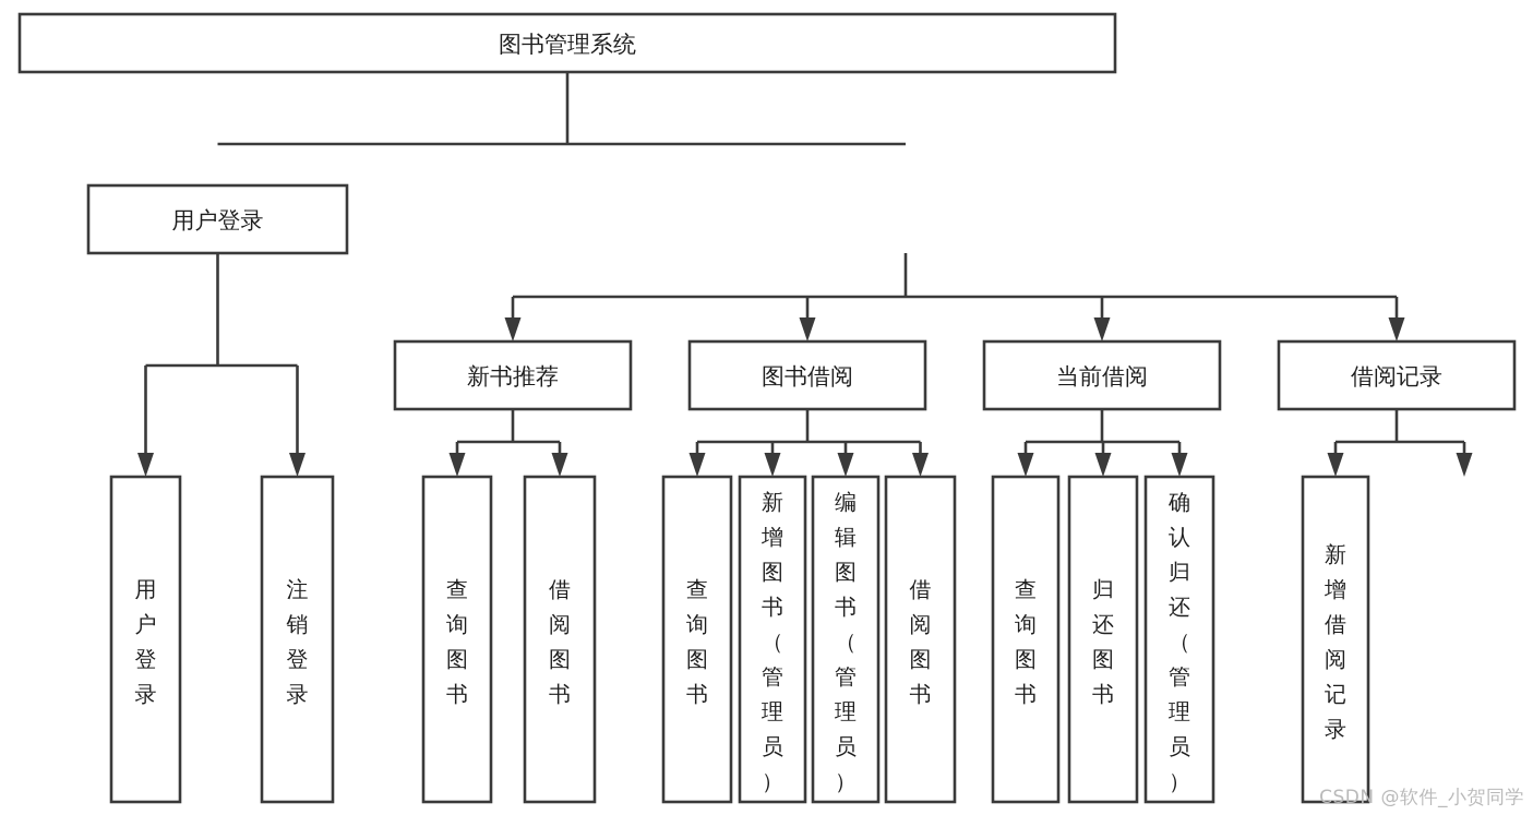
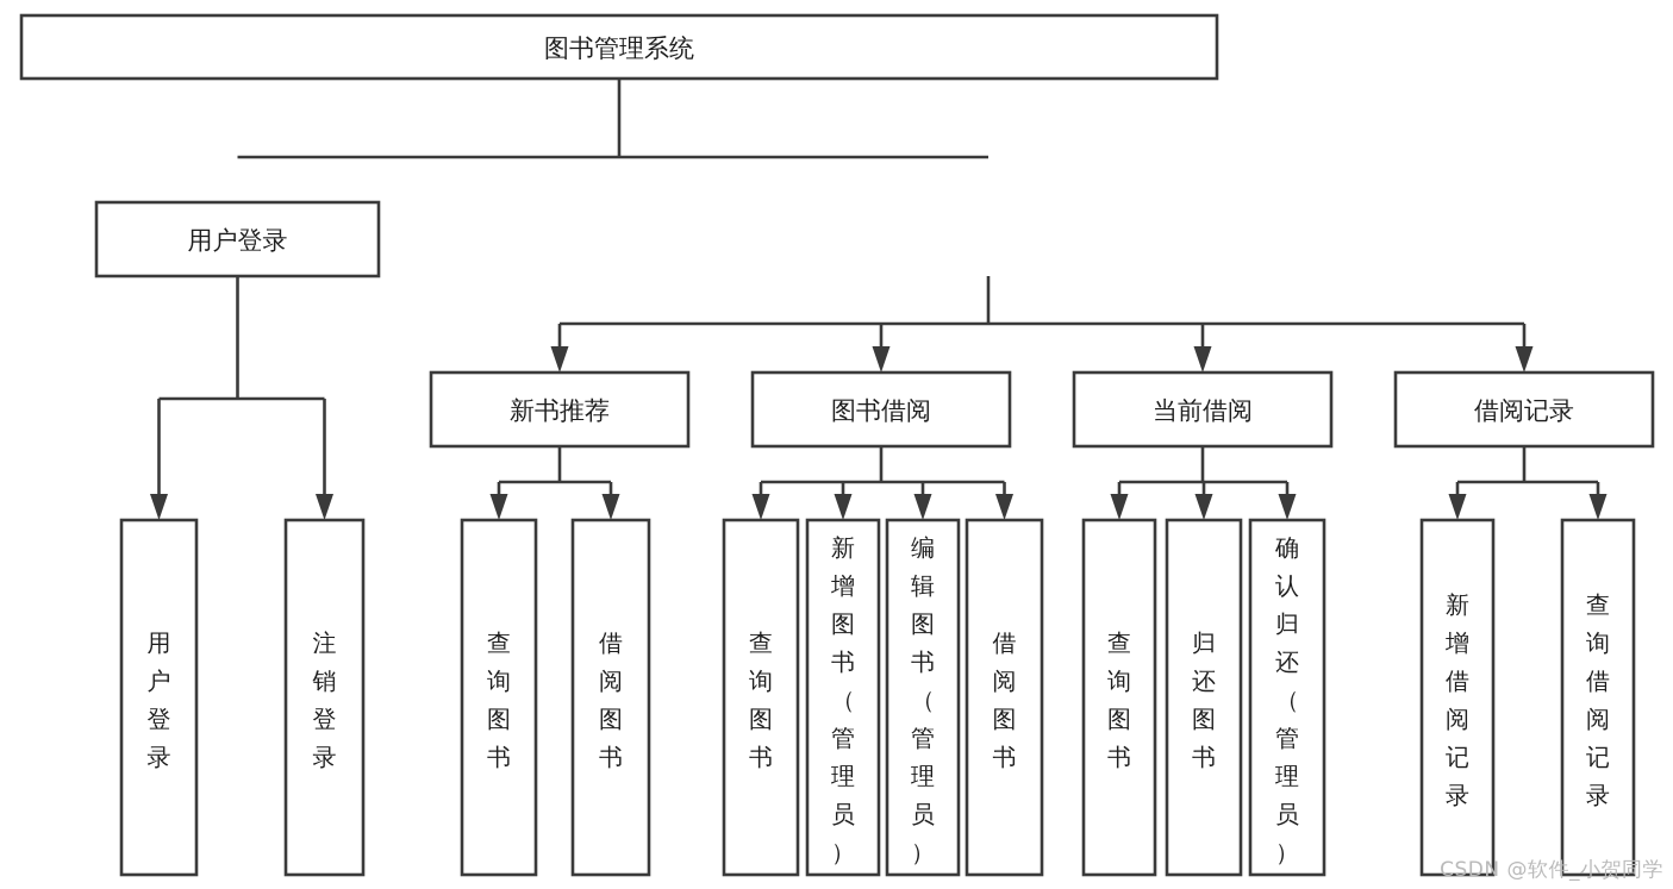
  图书管理系统
  用户登录
  新书推荐
  图书借阅
  当前借阅
  借阅记录
  用户登录
  注销登录
  查询图书
  借阅图书
  查询图书
  新增图书（管理员）
  编辑图书（管理员）
  借阅图书
  查询图书
  归还图书
  确认归还（管理员）
  新增借阅记录
+ 查询借阅记录
  CSDN @软件_小贺同学
